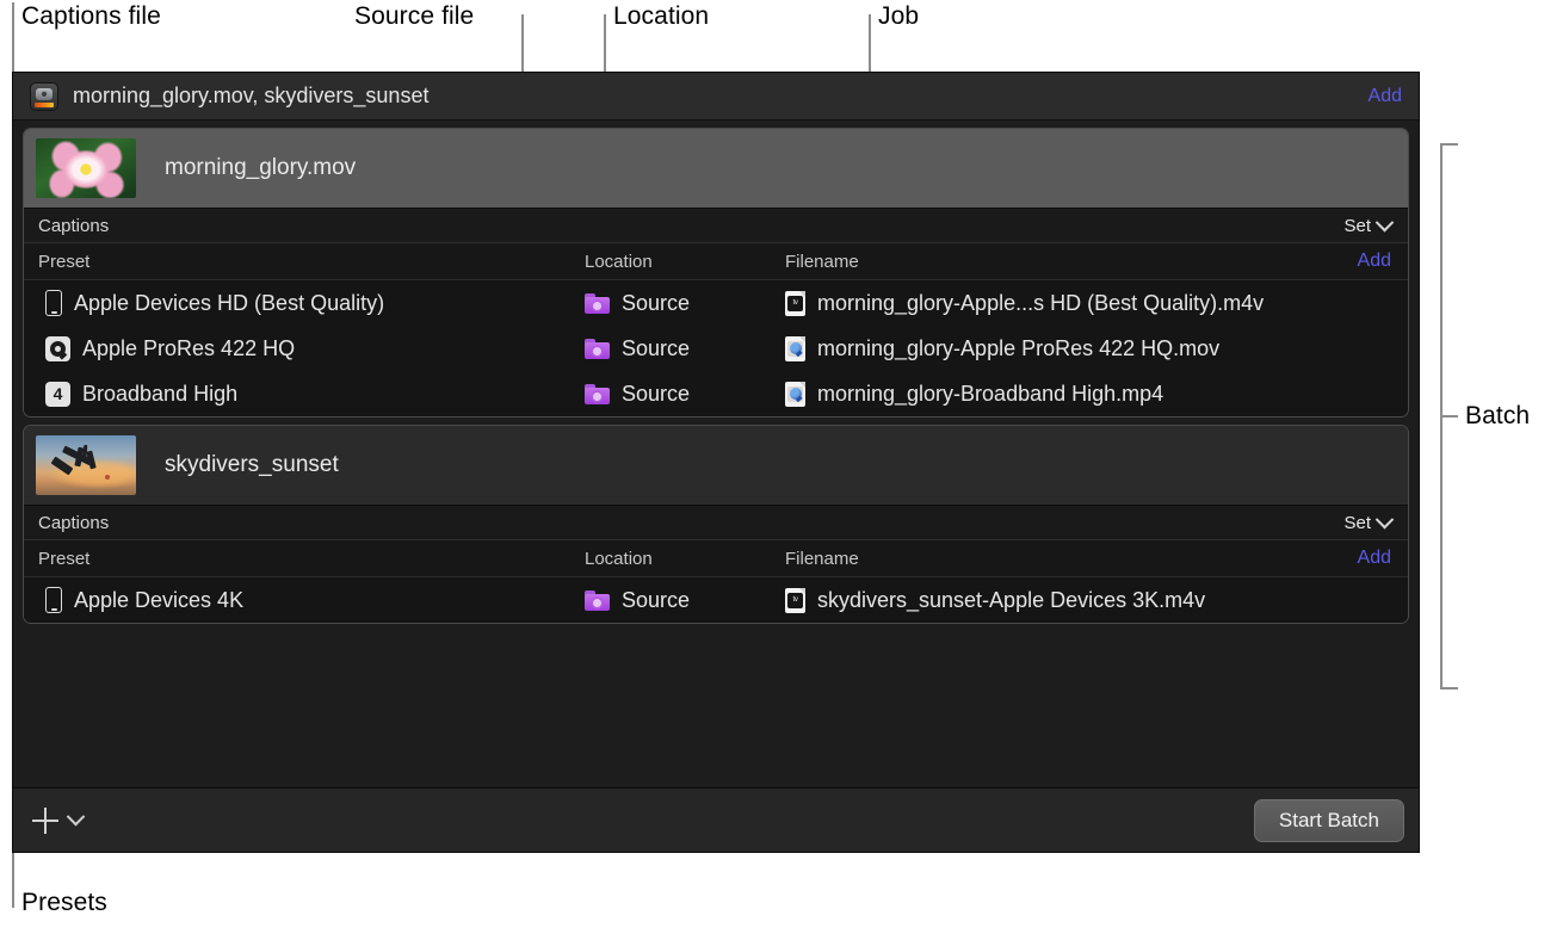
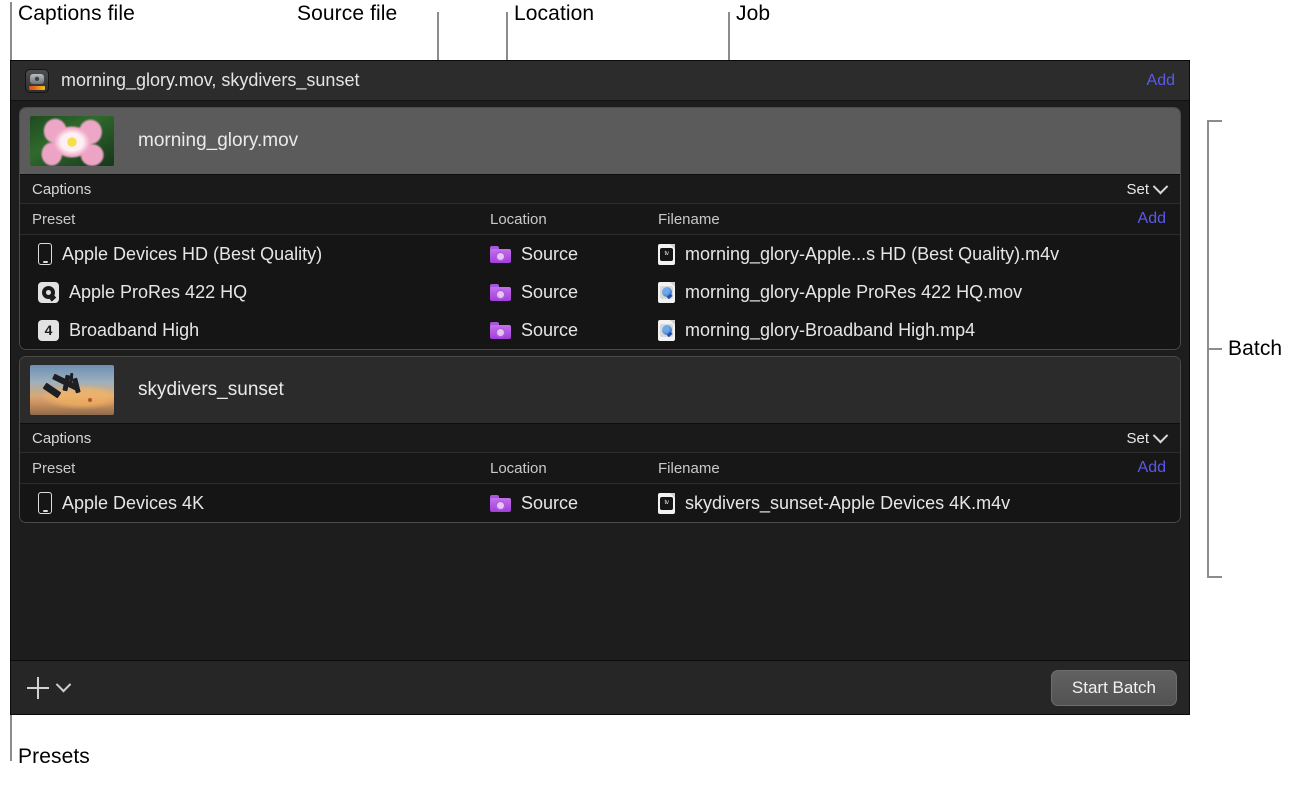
  Captions file
  Source file
  Location
  Job
  Batch
  Presets
  morning_glory.mov, skydivers_sunset
  Add
  morning_glory.mov
  Captions
  Set
  Preset
  Location
  Filename
  Add
  Apple Devices HD (Best Quality)
  Source
  morning_glory-Apple...s HD (Best Quality).m4v
  Apple ProRes 422 HQ
  Source
  morning_glory-Apple ProRes 422 HQ.mov
  4
  Broadband High
  Source
  morning_glory-Broadband High.mp4
  skydivers_sunset
  Captions
  Set
  Preset
  Location
  Filename
  Add
  Apple Devices 4K
  Source
- skydivers_sunset-Apple Devices 3K.m4v
+ skydivers_sunset-Apple Devices 4K.m4v
  Start Batch
